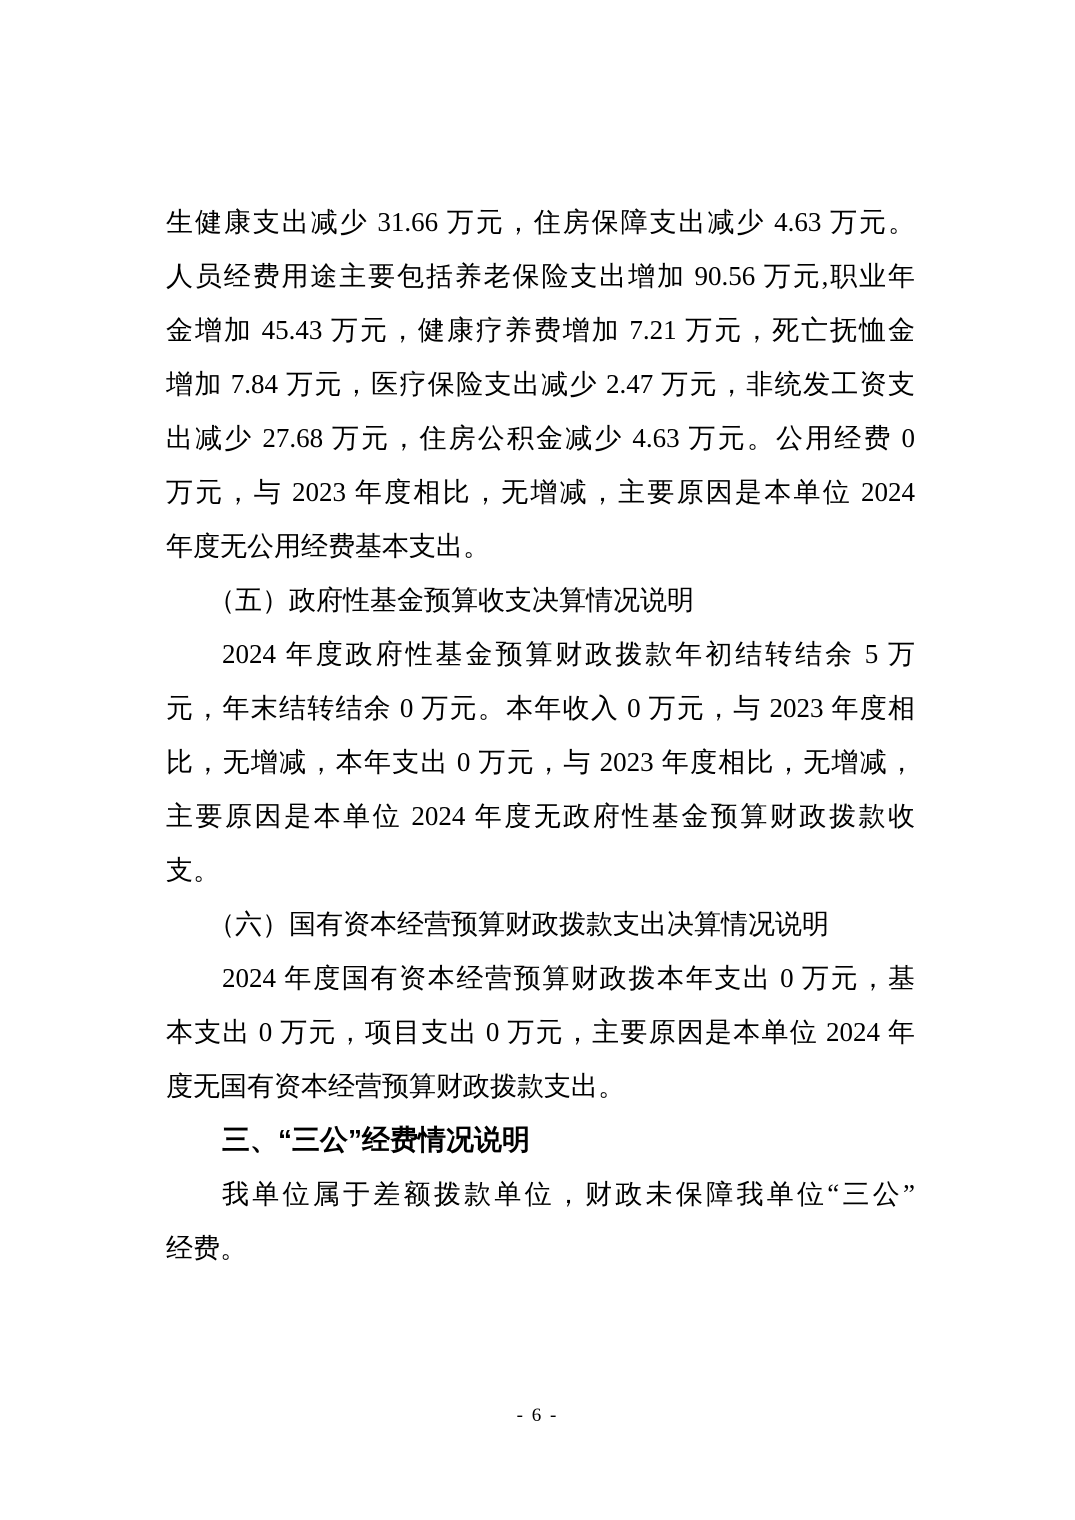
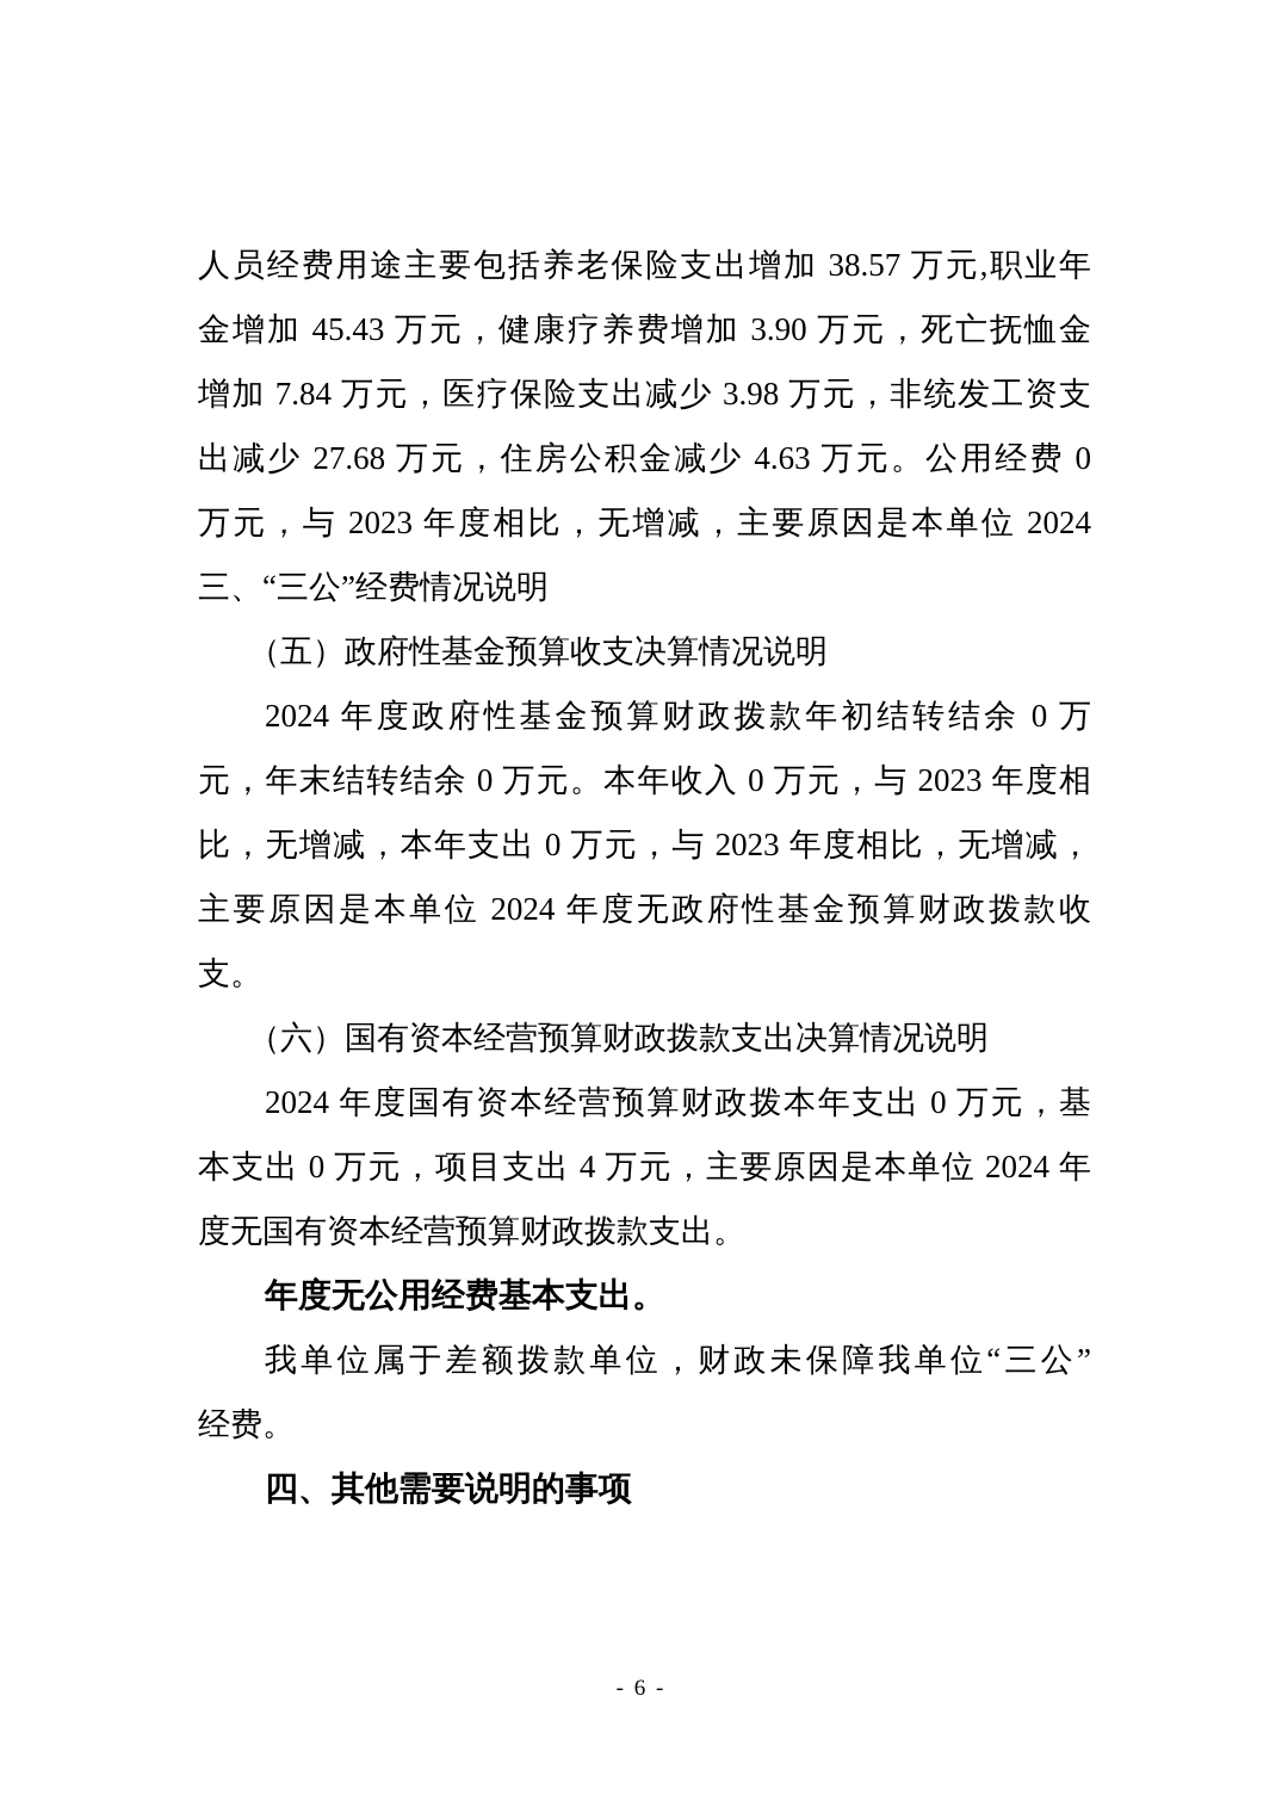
- 生健康支出减少 31.66 万元，住房保障支出减少 4.63 万元。
- 人员经费用途主要包括养老保险支出增加 90.56 万元,职业年
+ 人员经费用途主要包括养老保险支出增加 38.57 万元,职业年
- 金增加 45.43 万元，健康疗养费增加 7.21 万元，死亡抚恤金
+ 金增加 45.43 万元，健康疗养费增加 3.90 万元，死亡抚恤金
- 增加 7.84 万元，医疗保险支出减少 2.47 万元，非统发工资支
+ 增加 7.84 万元，医疗保险支出减少 3.98 万元，非统发工资支
  出减少 27.68 万元，住房公积金减少 4.63 万元。公用经费 0
  万元，与 2023 年度相比，无增减，主要原因是本单位 2024
- 年度无公用经费基本支出。
+ 三、“三公”经费情况说明
  （五）政府性基金预算收支决算情况说明
- 2024 年度政府性基金预算财政拨款年初结转结余 5 万
+ 2024 年度政府性基金预算财政拨款年初结转结余 0 万
  元，年末结转结余 0 万元。本年收入 0 万元，与 2023 年度相
  比，无增减，本年支出 0 万元，与 2023 年度相比，无增减，
  主要原因是本单位 2024 年度无政府性基金预算财政拨款收
  支。
  （六）国有资本经营预算财政拨款支出决算情况说明
  2024 年度国有资本经营预算财政拨本年支出 0 万元，基
- 本支出 0 万元，项目支出 0 万元，主要原因是本单位 2024 年
+ 本支出 0 万元，项目支出 4 万元，主要原因是本单位 2024 年
  度无国有资本经营预算财政拨款支出。
- 三、“三公”经费情况说明
+ 年度无公用经费基本支出。
  我单位属于差额拨款单位，财政未保障我单位“三公”
  经费。
+ 四、其他需要说明的事项
  - 6 -
